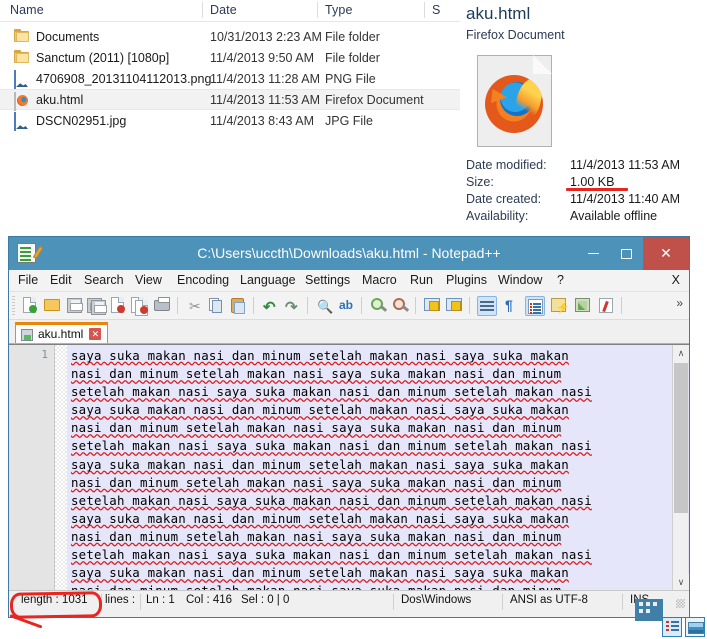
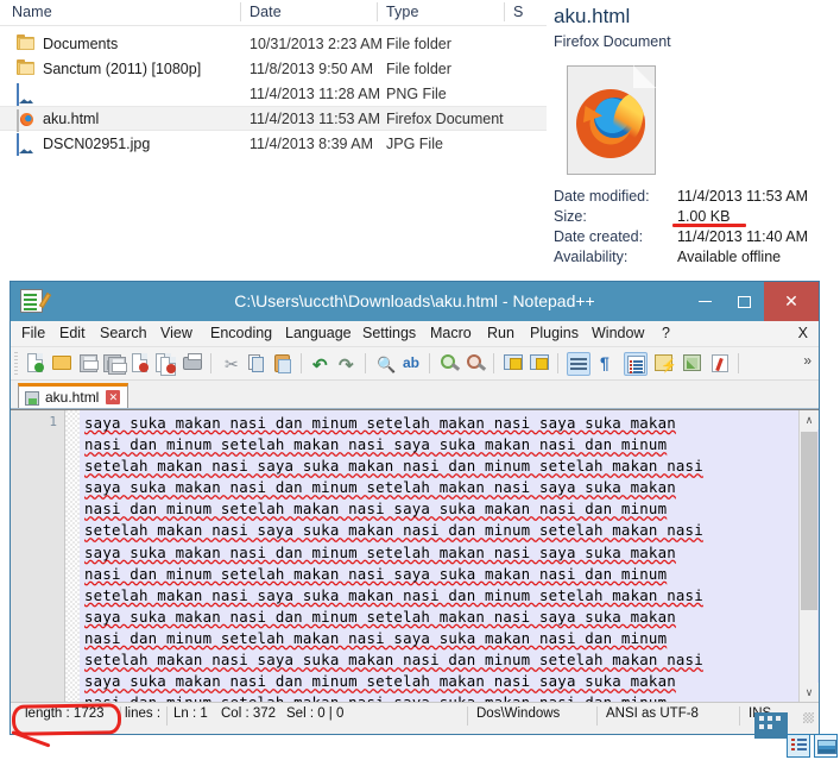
  Name
  Date
  Type
  S
  Documents
  10/31/2013 2:23 AM
  File folder
  Sanctum (2011) [1080p]
- 11/4/2013 9:50 AM
+ 11/8/2013 9:50 AM
  File folder
- 4706908_20131104112013.png
  11/4/2013 11:28 AM
  PNG File
  aku.html
  11/4/2013 11:53 AM
  Firefox Document
  DSCN02951.jpg
- 11/4/2013 8:43 AM
+ 11/4/2013 8:39 AM
  JPG File
  aku.html
  Firefox Document
  Date modified:
  11/4/2013 11:53 AM
  Size:
  1.00 KB
  Date created:
  11/4/2013 11:40 AM
  Availability:
  Available offline
  C:\Users\uccth\Downloads\aku.html - Notepad++
  ✕
  File
  Edit
  Search
  View
  Encoding
  Language
  Settings
  Macro
  Run
  Plugins
  Window
  ?
  X
  ✂
  ↶
  ↷
  🔍
  ab
  ¶
  »
  aku.html
  ✕
  1
  saya suka makan nasi dan minum setelah makan nasi saya suka makan
  nasi dan minum setelah makan nasi saya suka makan nasi dan minum
  setelah makan nasi saya suka makan nasi dan minum setelah makan nasi
  saya suka makan nasi dan minum setelah makan nasi saya suka makan
  nasi dan minum setelah makan nasi saya suka makan nasi dan minum
  setelah makan nasi saya suka makan nasi dan minum setelah makan nasi
  saya suka makan nasi dan minum setelah makan nasi saya suka makan
  nasi dan minum setelah makan nasi saya suka makan nasi dan minum
  setelah makan nasi saya suka makan nasi dan minum setelah makan nasi
  saya suka makan nasi dan minum setelah makan nasi saya suka makan
  nasi dan minum setelah makan nasi saya suka makan nasi dan minum
  setelah makan nasi saya suka makan nasi dan minum setelah makan nasi
  saya suka makan nasi dan minum setelah makan nasi saya suka makan
  ∧
  ∨
- length : 1031
+ length : 1723
  lines :
  Ln : 1
- Col : 416
+ Col : 372
  Sel : 0 | 0
  Dos\Windows
  ANSI as UTF-8
